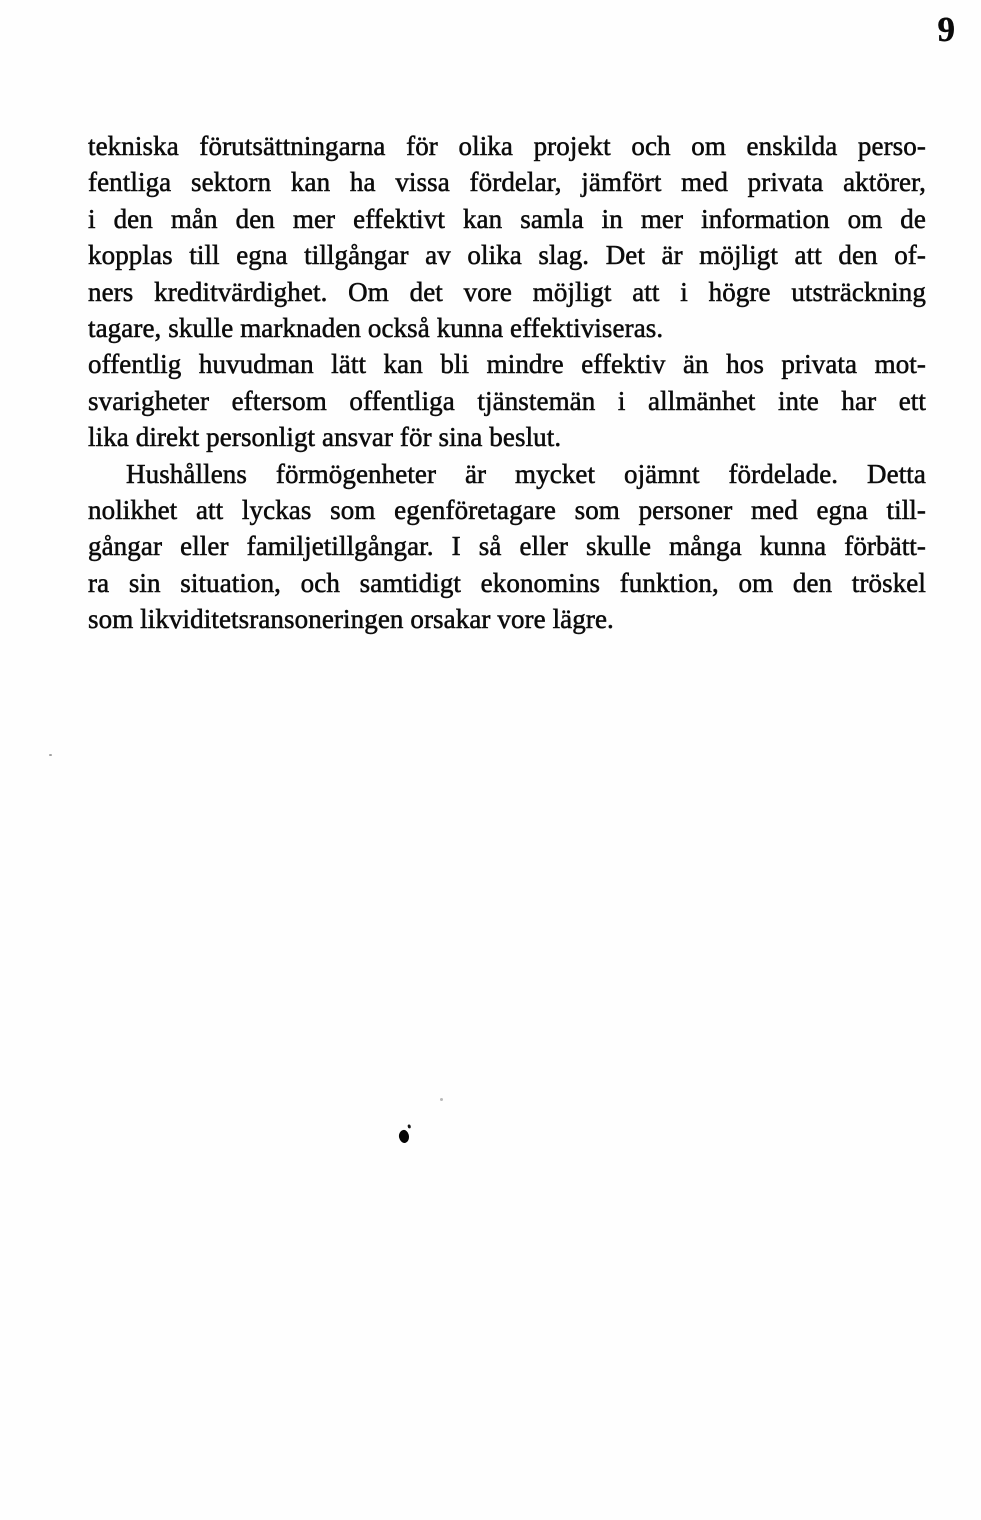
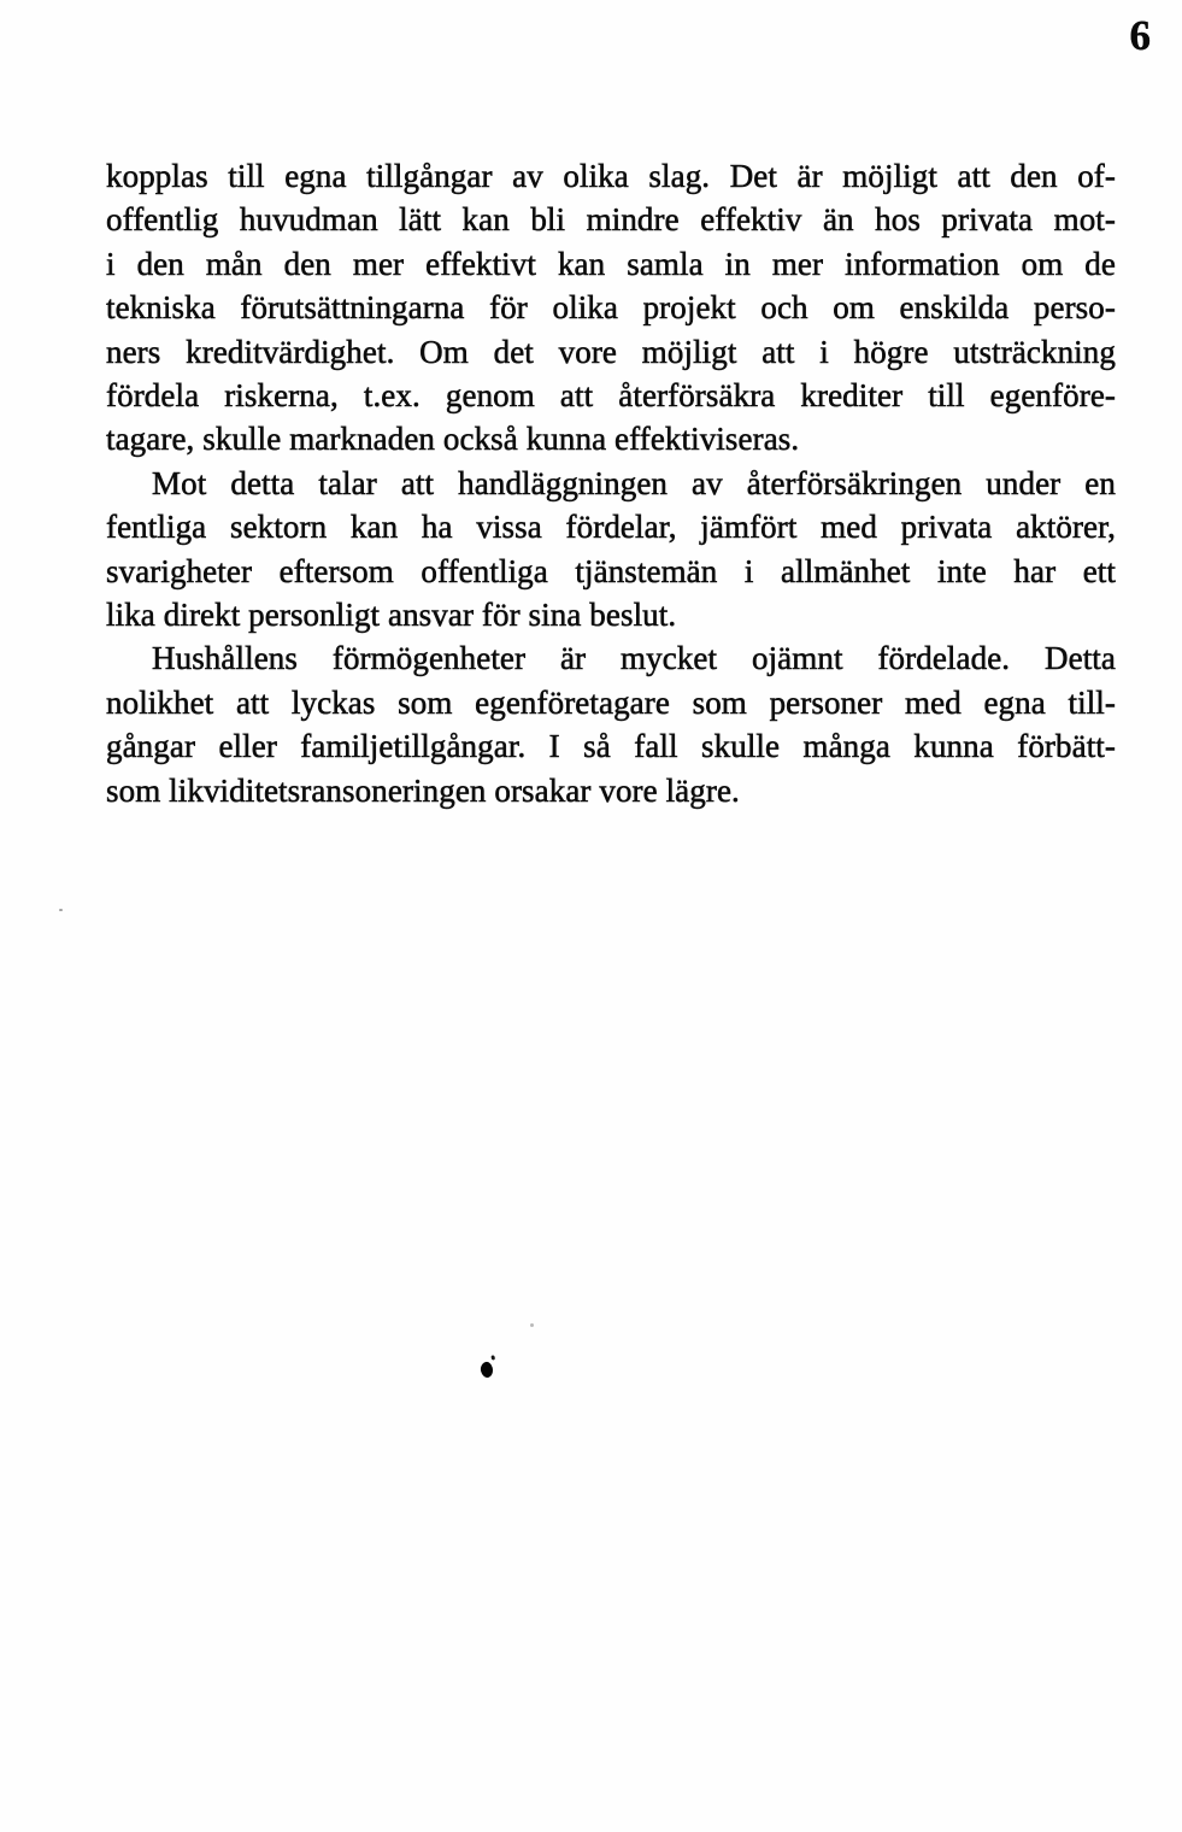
- 9
+ 6
- tekniska förutsättningarna för olika projekt och om enskilda perso-
+ kopplas till egna tillgångar av olika slag. Det är möjligt att den of-
- fentliga sektorn kan ha vissa fördelar, jämfört med privata aktörer,
+ offentlig huvudman lätt kan bli mindre effektiv än hos privata mot-
  i den mån den mer effektivt kan samla in mer information om de
- kopplas till egna tillgångar av olika slag. Det är möjligt att den of-
+ tekniska förutsättningarna för olika projekt och om enskilda perso-
  ners kreditvärdighet. Om det vore möjligt att i högre utsträckning
+ fördela riskerna, t.ex. genom att återförsäkra krediter till egenföre-
  tagare, skulle marknaden också kunna effektiviseras.
+ Mot detta talar att handläggningen av återförsäkringen under en
- offentlig huvudman lätt kan bli mindre effektiv än hos privata mot-
+ fentliga sektorn kan ha vissa fördelar, jämfört med privata aktörer,
  svarigheter eftersom offentliga tjänstemän i allmänhet inte har ett
  lika direkt personligt ansvar för sina beslut.
  Hushållens förmögenheter är mycket ojämnt fördelade. Detta
  nolikhet att lyckas som egenföretagare som personer med egna till-
- gångar eller familjetillgångar. I så eller skulle många kunna förbätt-
+ gångar eller familjetillgångar. I så fall skulle många kunna förbätt-
- ra sin situation, och samtidigt ekonomins funktion, om den tröskel
  som likviditetsransoneringen orsakar vore lägre.
